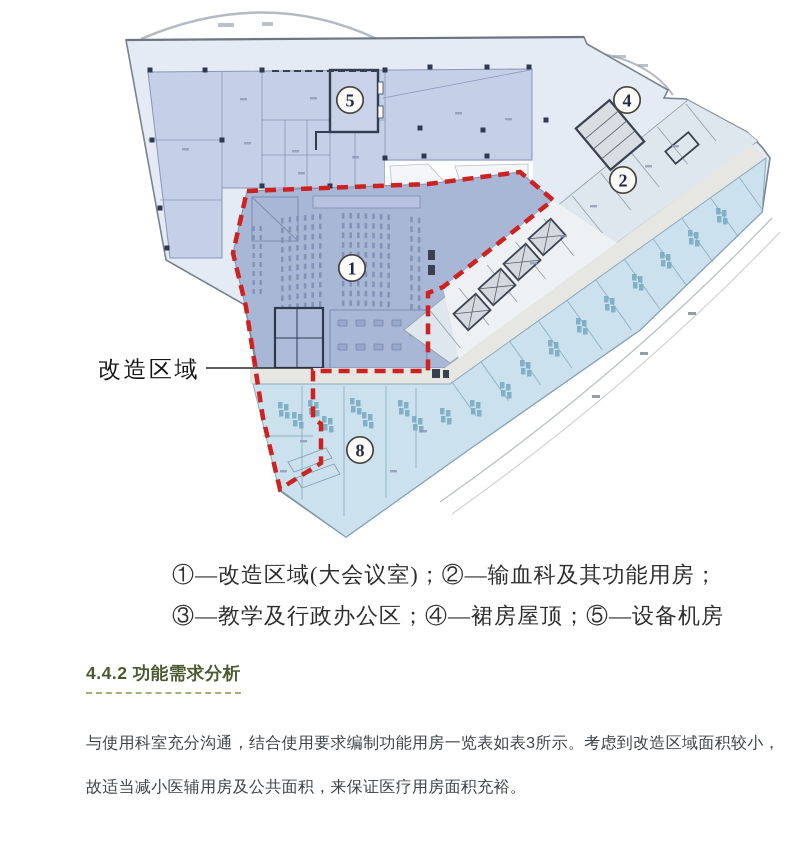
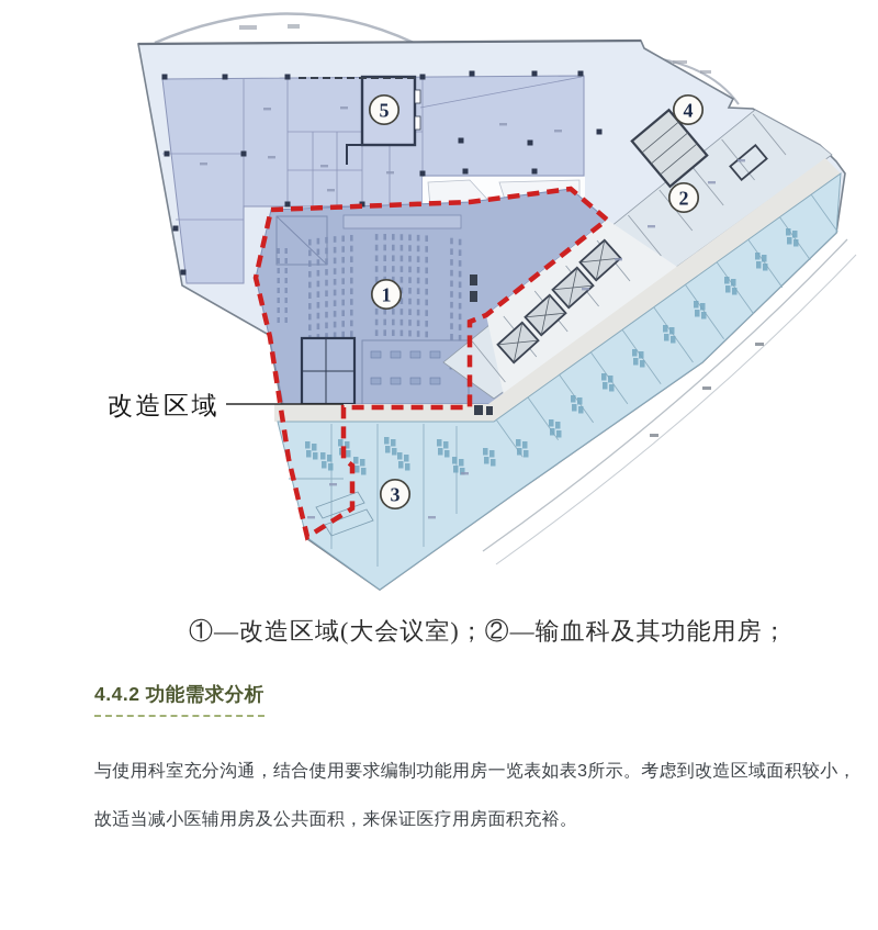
  改造区域
  1
  2
- 8
+ 3
  4
  5
  ①—改造区域(大会议室)；②—输血科及其功能用房；
- ③—教学及行政办公区；④—裙房屋顶；⑤—设备机房
  4.4.2 功能需求分析
  与使用科室充分沟通，结合使用要求编制功能用房一览表如表3所示。考虑到改造区域面积较小，
  故适当减小医辅用房及公共面积，来保证医疗用房面积充裕。
